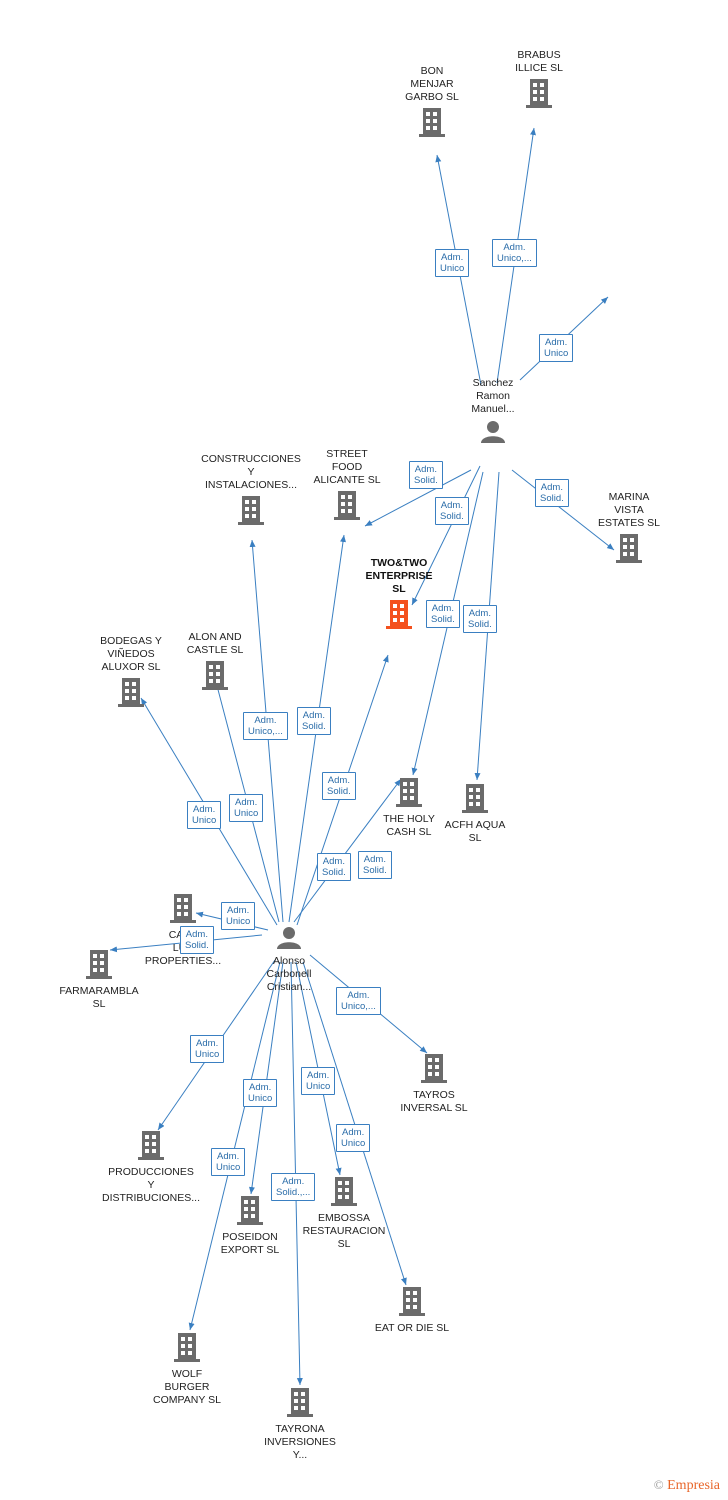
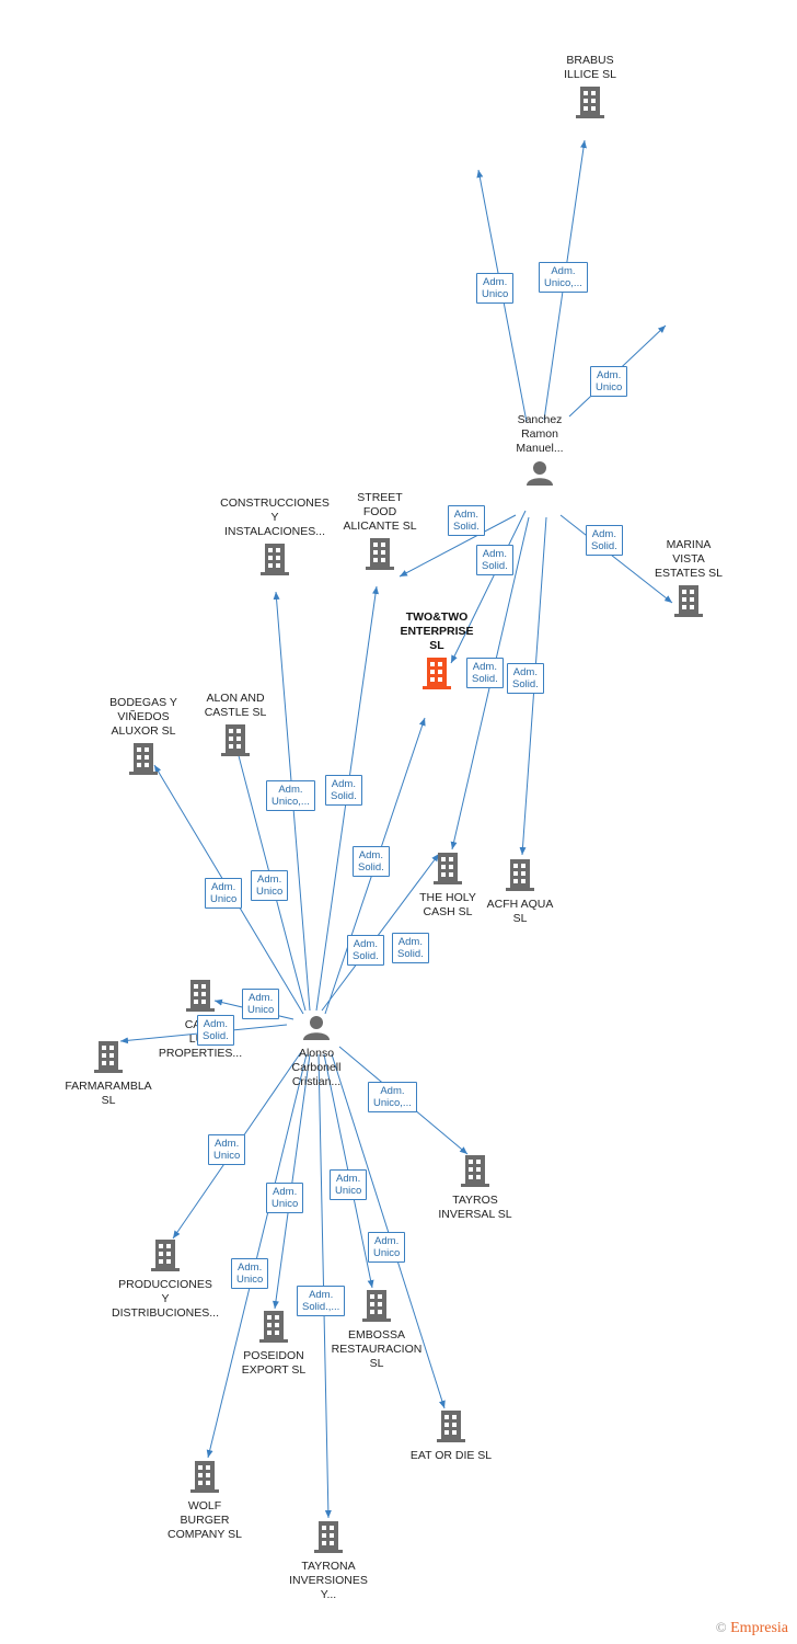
- BON
- MENJAR
- GARBO SL
  BRABUS
  ILLICE SL
  Sanchez
  Ramon
  Manuel...
  CONSTRUCCIONES
  Y
  INSTALACIONES...
  STREET
  FOOD
  ALICANTE SL
  MARINA
  VISTA
  ESTATES SL
  TWO&TWO
  ENTERPRISE
  SL
  BODEGAS Y
  VIÑEDOS
  ALUXOR SL
  ALON AND
  CASTLE SL
  THE HOLY
  CASH SL
  ACFH AQUA
  SL
  PROPERTIES...
  FARMARAMBLA
  SL
  Alonso
  Carbonell
  Cristian...
  TAYROS
  INVERSAL SL
  PRODUCCIONES
  Y
  DISTRIBUCIONES...
  POSEIDON
  EXPORT SL
  EMBOSSA
  RESTAURACION
  SL
  EAT OR DIE SL
  WOLF
  BURGER
  COMPANY SL
  TAYRONA
  INVERSIONES
  Y...
  Adm.
  Unico
  Adm.
  Unico,...
  Adm.
  Unico
  Adm.
  Solid.
  Adm.
  Solid.
  Adm.
  Solid.
  Adm.
  Solid.
  Adm.
  Solid.
  Adm.
  Unico,...
  Adm.
  Solid.
  Adm.
  Solid.
  Adm.
  Unico
  Adm.
  Unico
  Adm.
  Solid.
  Adm.
  Solid.
  Adm.
  Unico
  Adm.
  Solid.
  Adm.
  Unico,...
  Adm.
  Unico
  Adm.
  Unico
  Adm.
  Unico
  Adm.
  Unico
  Adm.
  Unico
  Adm.
  Solid.,...
  © Empresia
